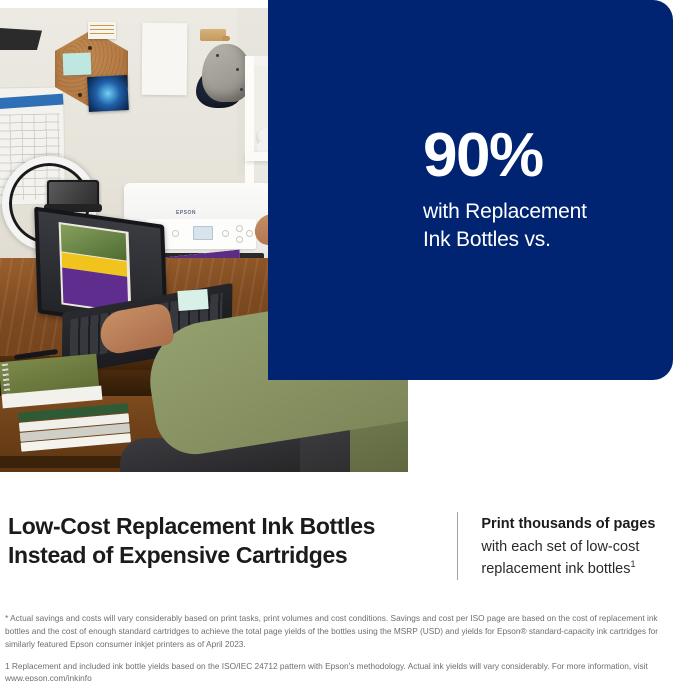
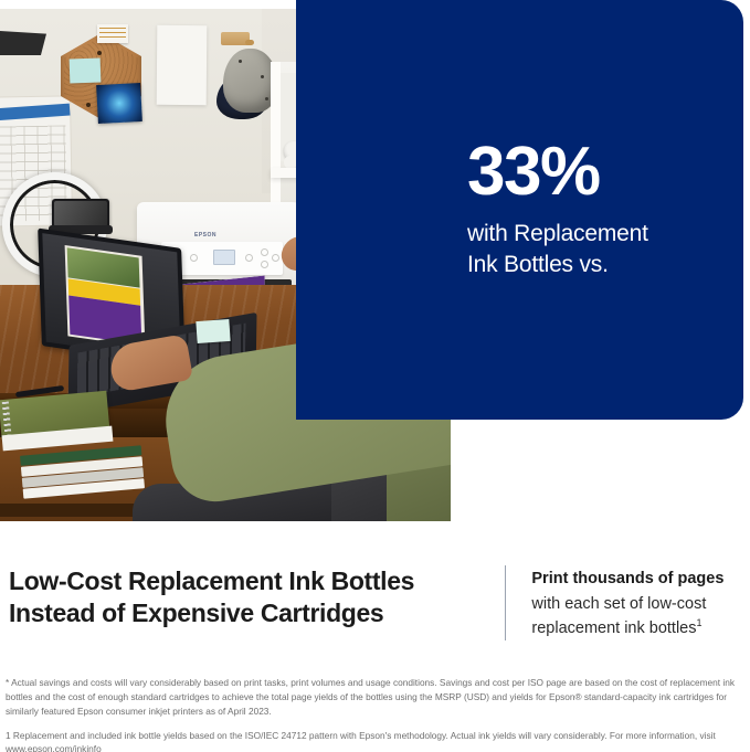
- 90%
+ 33%
  with Replacement
  Ink Bottles vs.
  Low-Cost Replacement Ink Bottles
  Instead of Expensive Cartridges
  Print thousands of pages
  with each set of low-cost
  replacement ink bottles1
- * Actual savings and costs will vary considerably based on print tasks, print volumes and cost conditions. Savings and cost per ISO page are based on the cost of replacement ink bottles and the cost of enough standard cartridges to achieve the total page yields of the bottles using the MSRP (USD) and yields for Epson® standard-capacity ink cartridges for similarly featured Epson consumer inkjet printers as of April 2023.
+ * Actual savings and costs will vary considerably based on print tasks, print volumes and usage conditions. Savings and cost per ISO page are based on the cost of replacement ink bottles and the cost of enough standard cartridges to achieve the total page yields of the bottles using the MSRP (USD) and yields for Epson® standard-capacity ink cartridges for similarly featured Epson consumer inkjet printers as of April 2023.
  1 Replacement and included ink bottle yields based on the ISO/IEC 24712 pattern with Epson's methodology. Actual ink yields will vary considerably. For more information, visit www.epson.com/inkinfo
